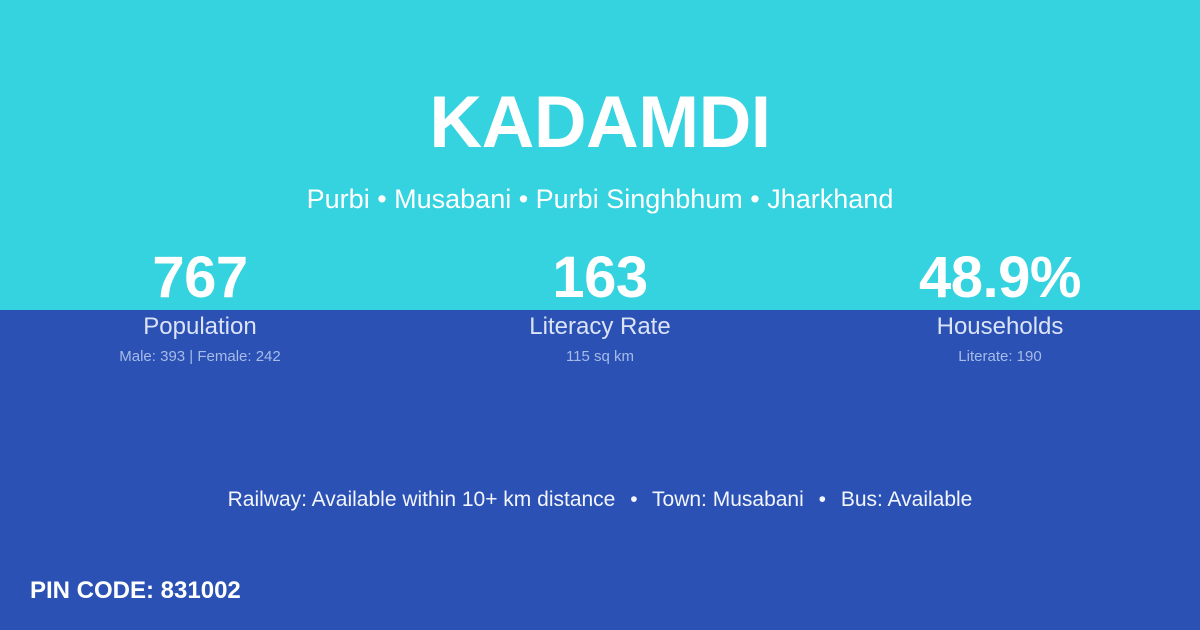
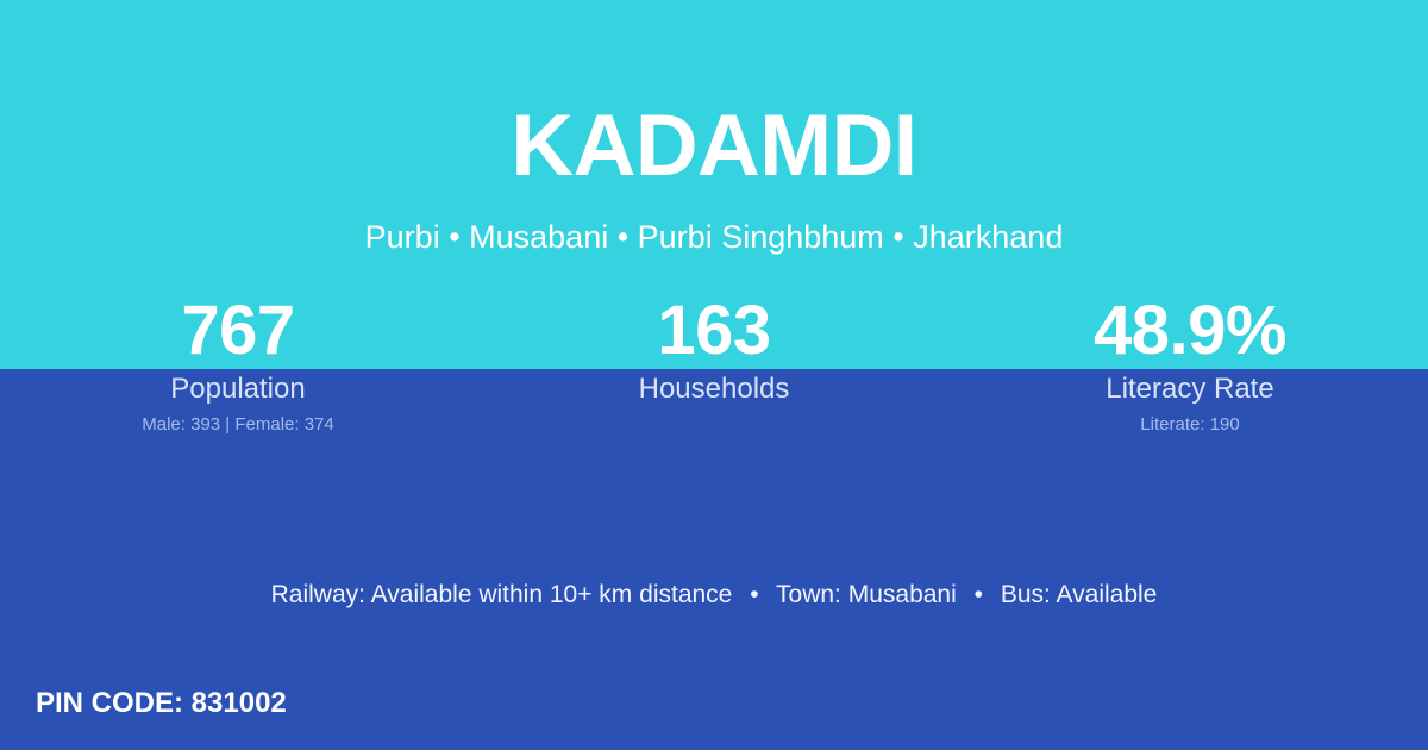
  KADAMDI
  Purbi • Musabani • Purbi Singhbhum • Jharkhand
  767
  Population
- Male: 393 | Female: 242
+ Male: 393 | Female: 374
  163
- Literacy Rate
+ Households
- 115 sq km
  48.9%
- Households
+ Literacy Rate
  Literate: 190
  Railway: Available within 10+ km distance • Town: Musabani • Bus: Available
  PIN CODE: 831002
